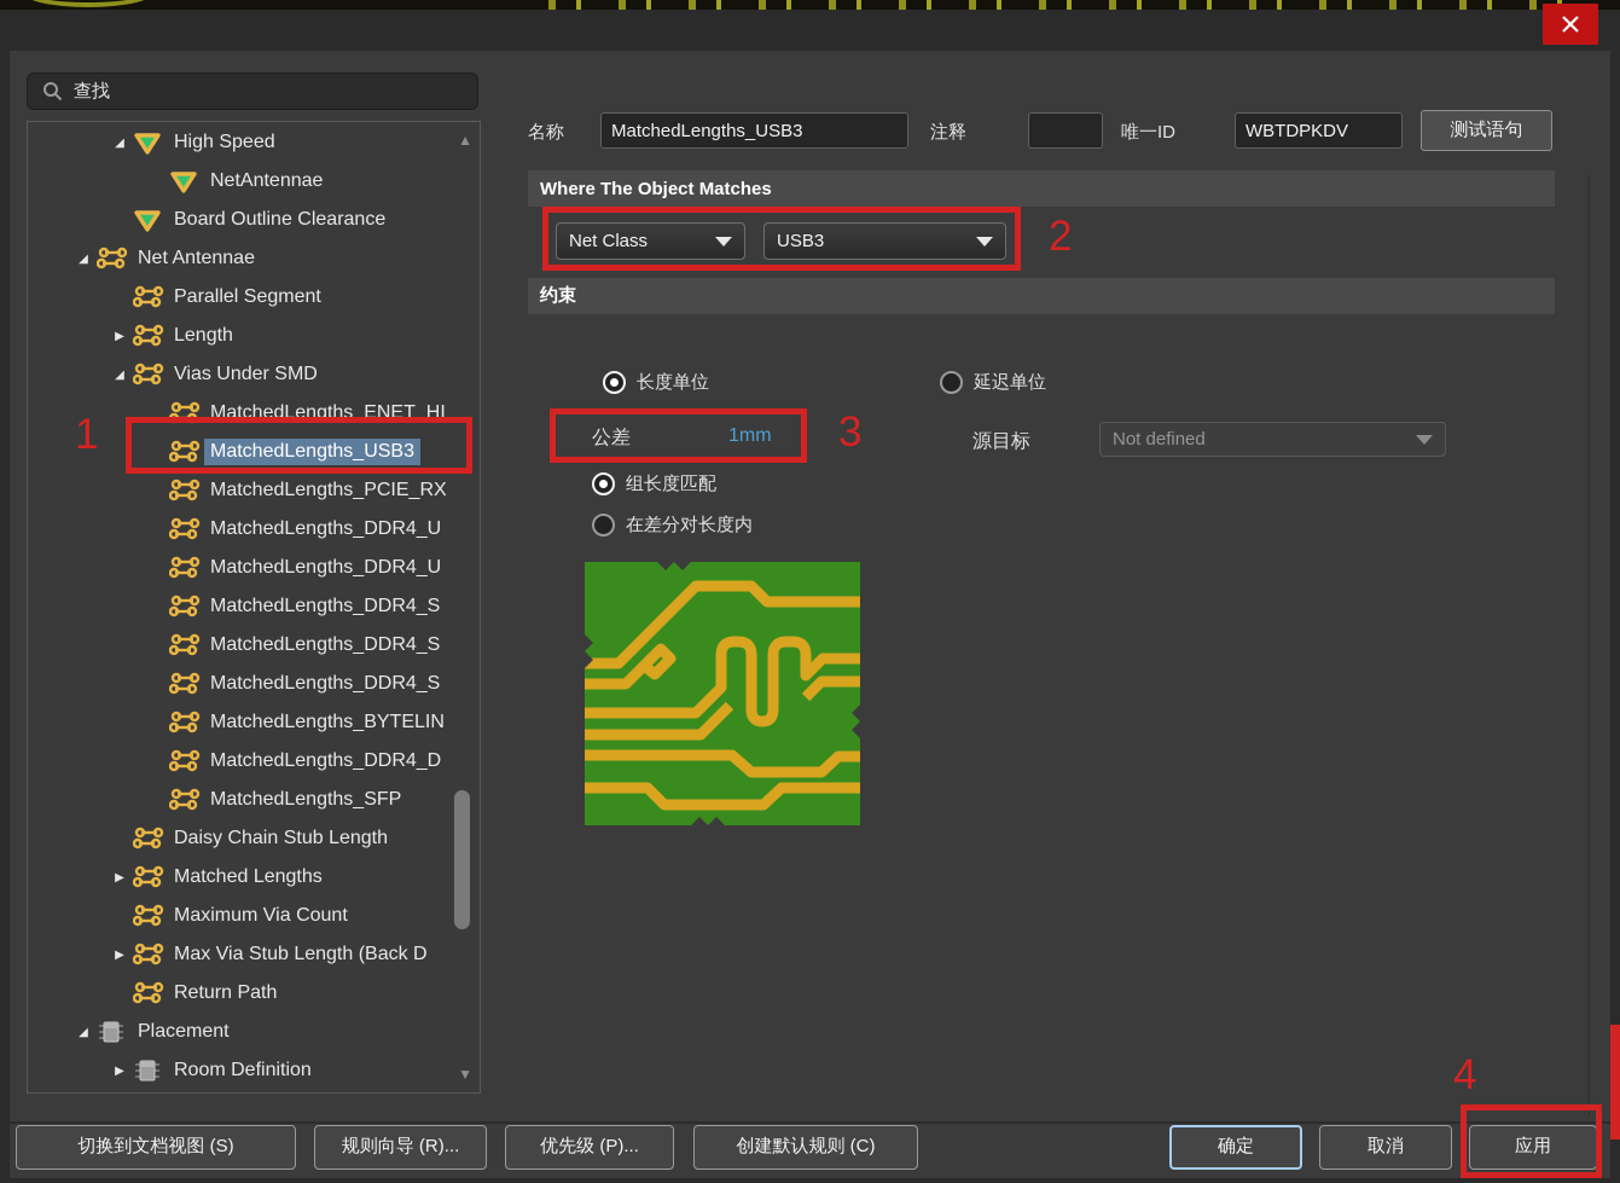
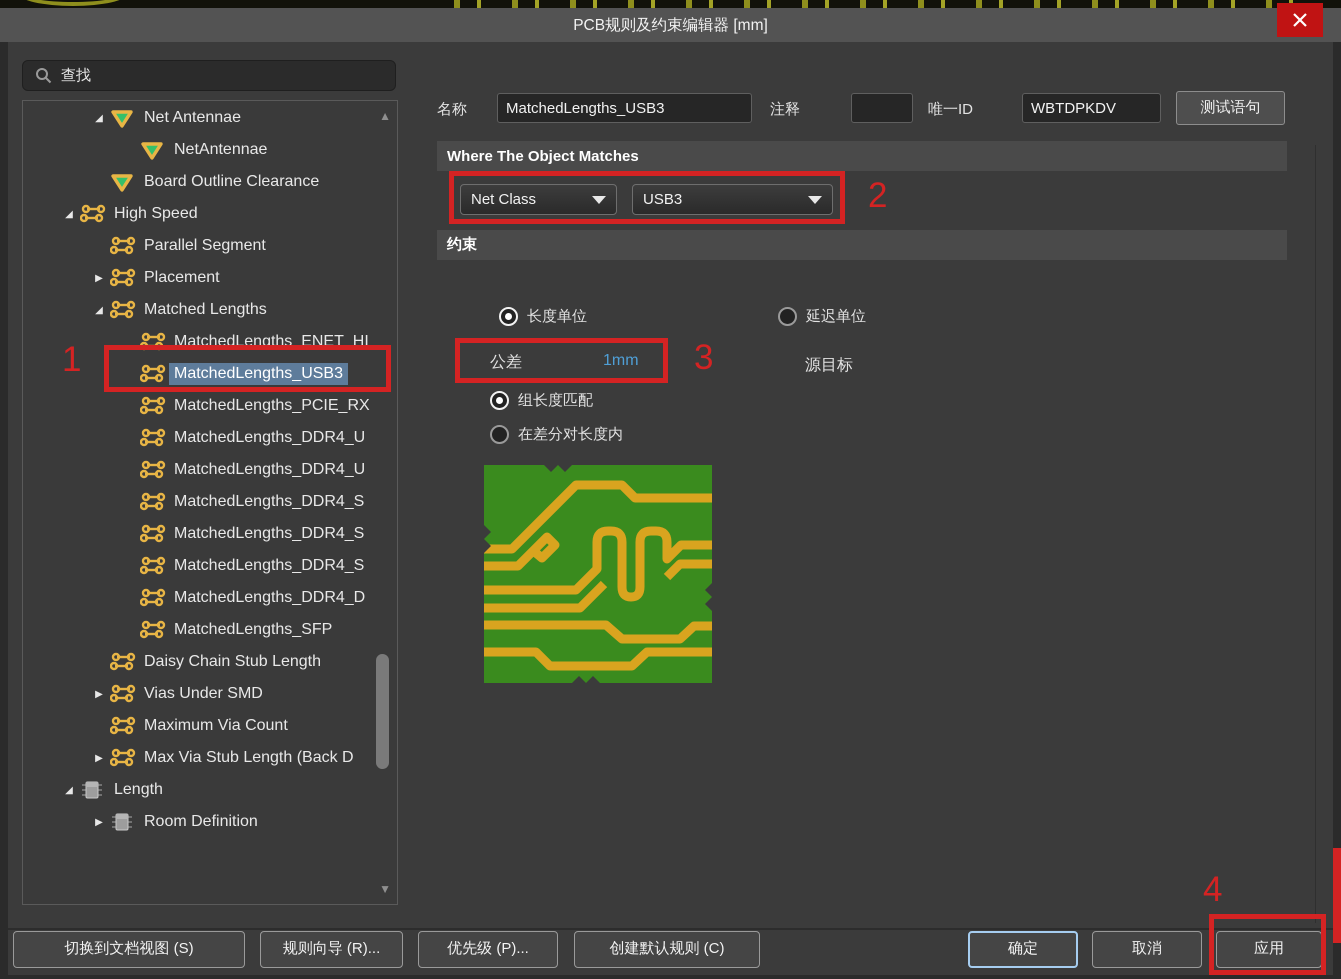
+ PCB规则及约束编辑器 [mm]
  查找
  ◢
- High Speed
+ Net Antennae
  NetAntennae
  Board Outline Clearance
  ◢
- Net Antennae
+ High Speed
  Parallel Segment
  ▶
- Length
+ Placement
  ◢
- Vias Under SMD
+ Matched Lengths
  MatchedLengths_ENET_HI
  MatchedLengths_USB3
  MatchedLengths_PCIE_RX
  MatchedLengths_DDR4_U
  MatchedLengths_DDR4_U
  MatchedLengths_DDR4_S
  MatchedLengths_DDR4_S
  MatchedLengths_DDR4_S
- MatchedLengths_BYTELIN
  MatchedLengths_DDR4_D
  MatchedLengths_SFP
  Daisy Chain Stub Length
  ▶
- Matched Lengths
+ Vias Under SMD
  Maximum Via Count
  ▶
  Max Via Stub Length (Back D
- Return Path
  ◢
- Placement
+ Length
  ▶
  Room Definition
  ▲
  ▼
  名称
  MatchedLengths_USB3
  注释
  唯一ID
  WBTDPKDV
  测试语句
  Where The Object Matches
  Net Class
  USB3
  约束
  长度单位
  延迟单位
  公差
  1mm
  源目标
- Not defined
  组长度匹配
  在差分对长度内
  切换到文档视图 (S)
  规则向导 (R)...
  优先级 (P)...
  创建默认规则 (C)
  确定
  取消
  应用
  1
  2
  3
  4
